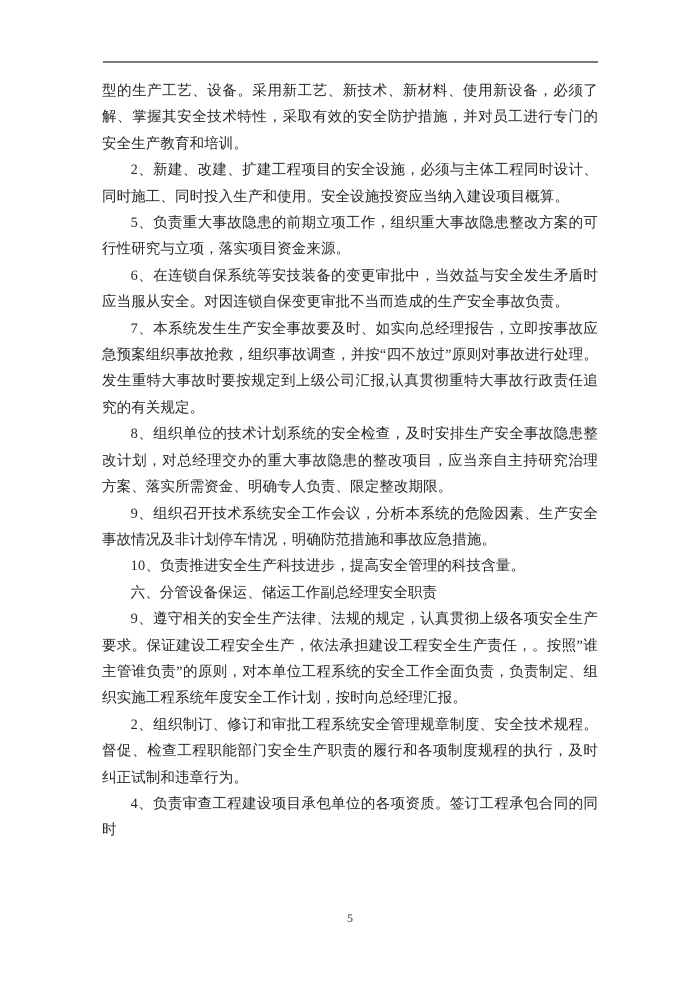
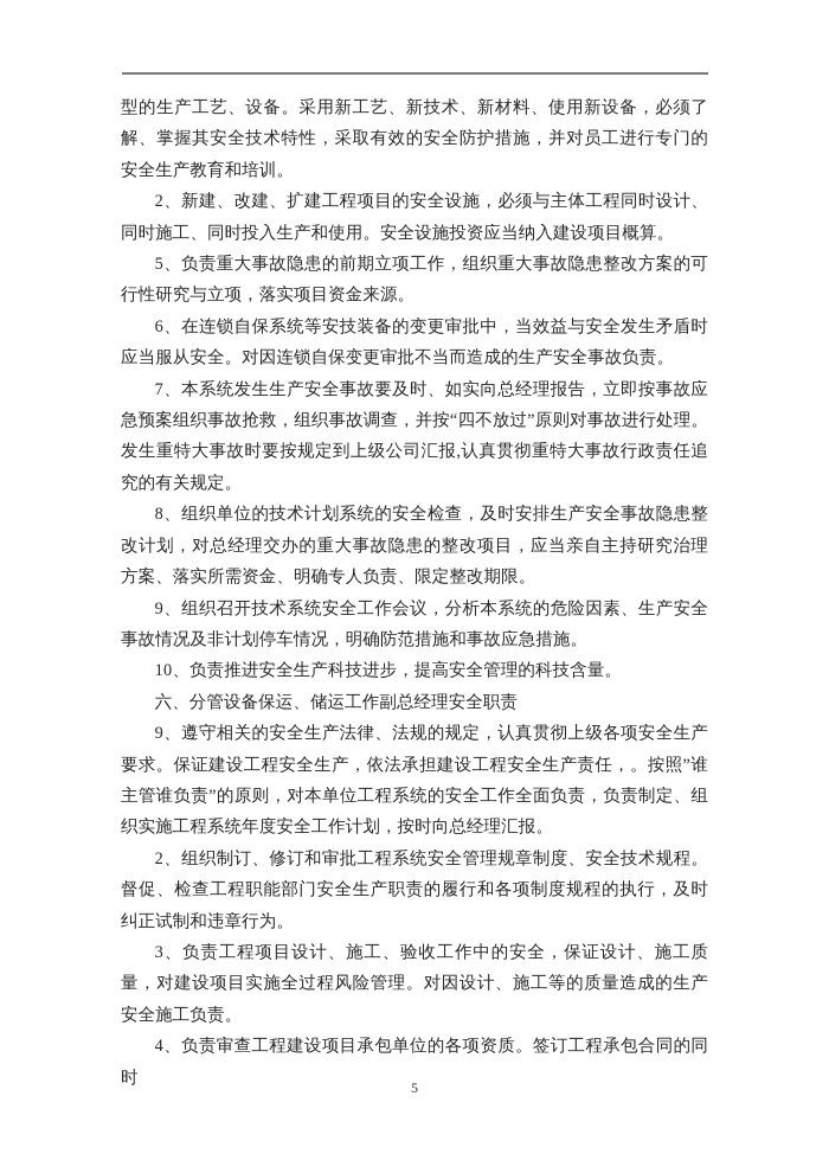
  型的生产工艺、设备。采用新工艺、新技术、新材料、使用新设备，必须了解、掌握其安全技术特性，采取有效的安全防护措施，并对员工进行专门的安全生产教育和培训。
  2、新建、改建、扩建工程项目的安全设施，必须与主体工程同时设计、同时施工、同时投入生产和使用。安全设施投资应当纳入建设项目概算。
  5、负责重大事故隐患的前期立项工作，组织重大事故隐患整改方案的可行性研究与立项，落实项目资金来源。
  6、在连锁自保系统等安技装备的变更审批中，当效益与安全发生矛盾时应当服从安全。对因连锁自保变更审批不当而造成的生产安全事故负责。
  7、本系统发生生产安全事故要及时、如实向总经理报告，立即按事故应急预案组织事故抢救，组织事故调查，并按“四不放过”原则对事故进行处理。发生重特大事故时要按规定到上级公司汇报,认真贯彻重特大事故行政责任追究的有关规定。
  8、组织单位的技术计划系统的安全检查，及时安排生产安全事故隐患整改计划，对总经理交办的重大事故隐患的整改项目，应当亲自主持研究治理方案、落实所需资金、明确专人负责、限定整改期限。
  9、组织召开技术系统安全工作会议，分析本系统的危险因素、生产安全事故情况及非计划停车情况，明确防范措施和事故应急措施。
  10、负责推进安全生产科技进步，提高安全管理的科技含量。
  六、分管设备保运、储运工作副总经理安全职责
  9、遵守相关的安全生产法律、法规的规定，认真贯彻上级各项安全生产要求。保证建设工程安全生产，依法承担建设工程安全生产责任，。按照”谁主管谁负责”的原则，对本单位工程系统的安全工作全面负责，负责制定、组织实施工程系统年度安全工作计划，按时向总经理汇报。
  2、组织制订、修订和审批工程系统安全管理规章制度、安全技术规程。督促、检查工程职能部门安全生产职责的履行和各项制度规程的执行，及时纠正试制和违章行为。
+ 3、负责工程项目设计、施工、验收工作中的安全，保证设计、施工质量，对建设项目实施全过程风险管理。对因设计、施工等的质量造成的生产安全施工负责。
  4、负责审查工程建设项目承包单位的各项资质。签订工程承包合同的同时
  5
